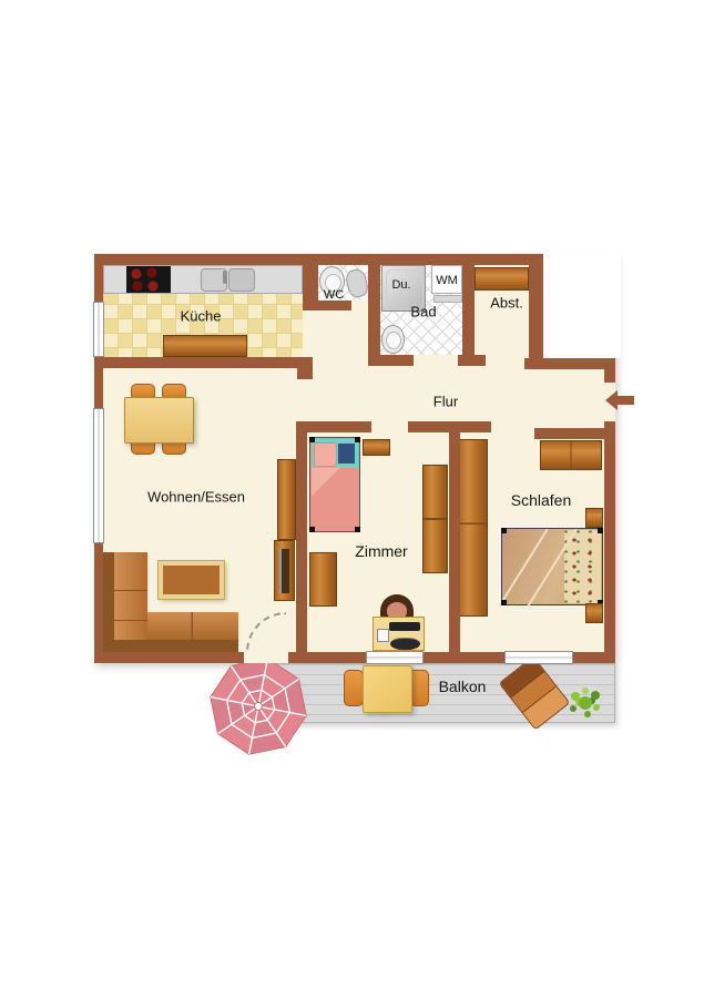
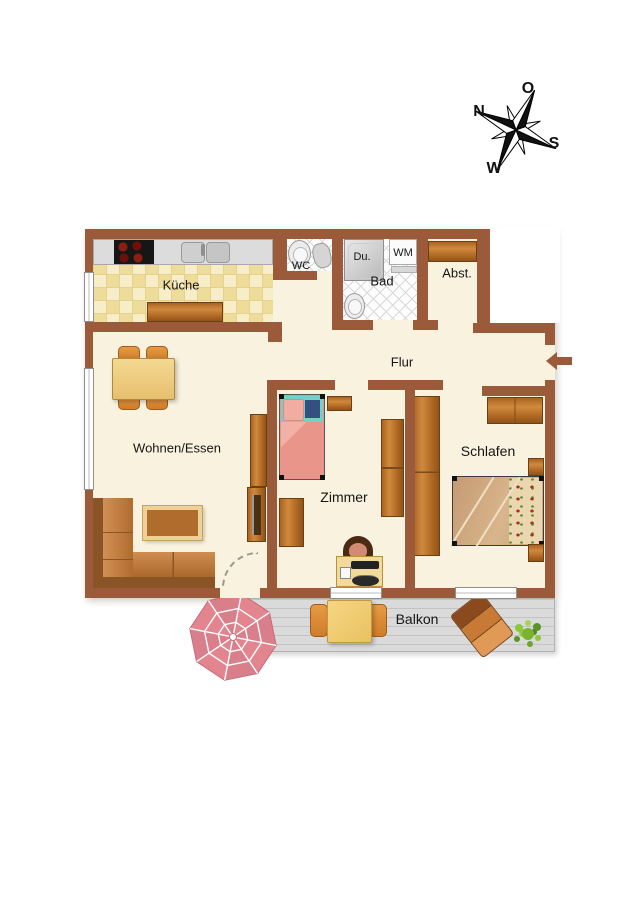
  Küche
  WC
  Du.
  Bad
  WM
  Abst.
  Flur
  Wohnen/Essen
  Zimmer
  Schlafen
  Balkon
+ O
+ N
+ S
+ W
